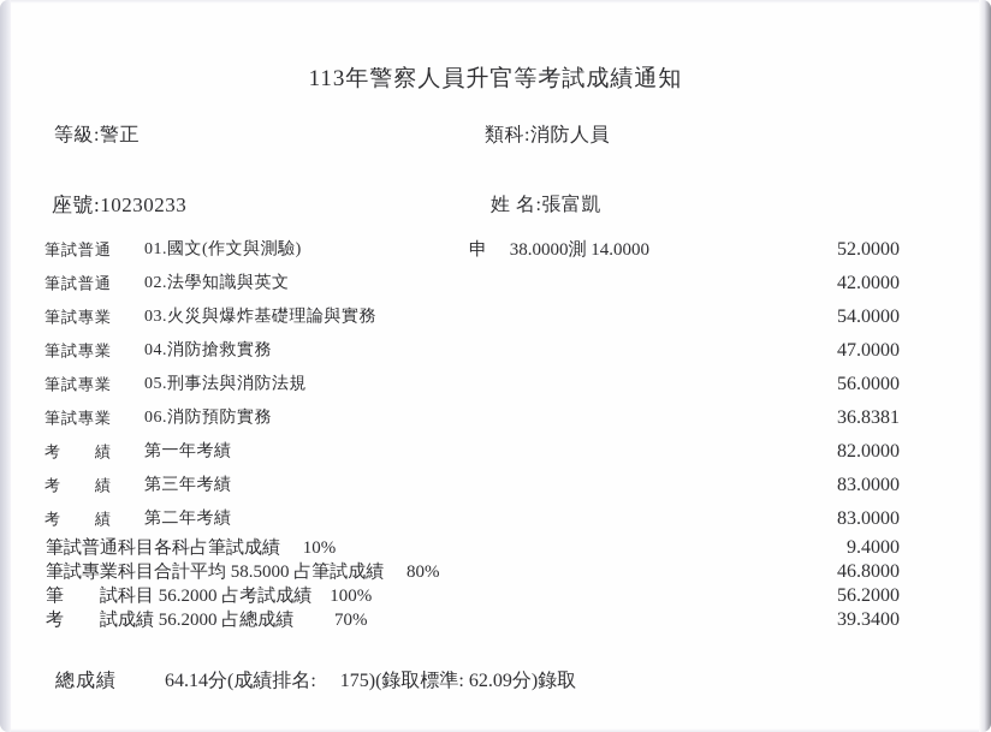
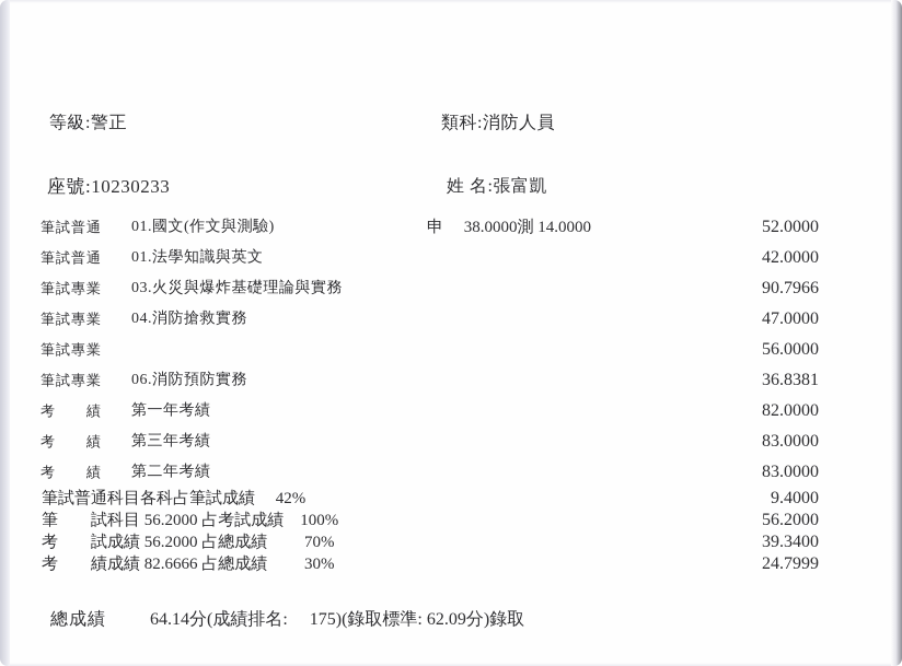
- 113年警察人員升官等考試成績通知
  等級:警正
  類科:消防人員
  座號:10230233
  姓 名:張富凱
  筆試普通
  01.國文(作文與測驗)
  申 38.0000測 14.0000
  52.0000
  筆試普通
- 02.法學知識與英文
+ 01.法學知識與英文
  42.0000
  筆試專業
  03.火災與爆炸基礎理論與實務
- 54.0000
+ 90.7966
  筆試專業
  04.消防搶救實務
  47.0000
  筆試專業
- 05.刑事法與消防法規
  56.0000
  筆試專業
  06.消防預防實務
  36.8381
  考 績
  第一年考績
  82.0000
  考 績
  第三年考績
  83.0000
  考 績
  第二年考績
  83.0000
- 筆試普通科目各科占筆試成績 10%
+ 筆試普通科目各科占筆試成績 42%
  9.4000
- 筆試專業科目合計平均 58.5000 占筆試成績 80%
- 46.8000
  筆 試科目 56.2000 占考試成績 100%
  56.2000
  考 試成績 56.2000 占總成績 70%
  39.3400
+ 考 績成績 82.6666 占總成績 30%
+ 24.7999
  總成績
  64.14分(成績排名: 175)(錄取標準: 62.09分)錄取
